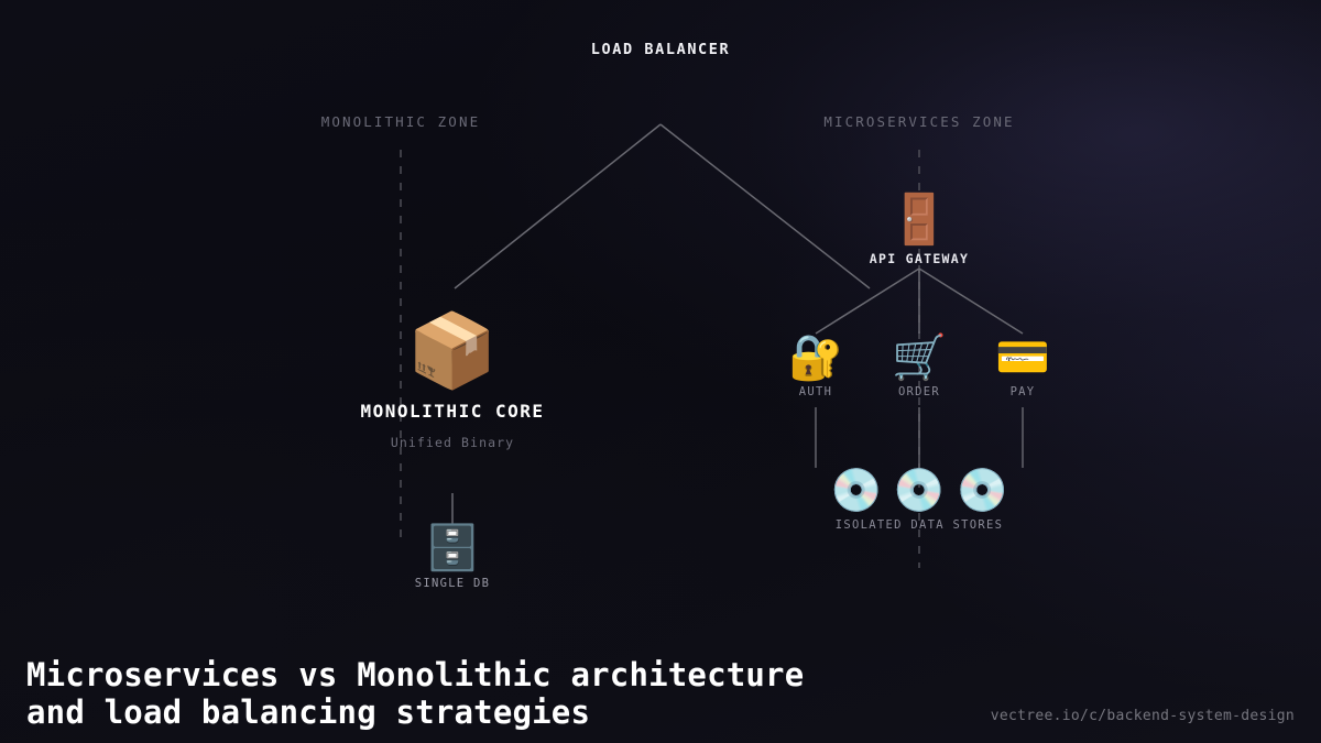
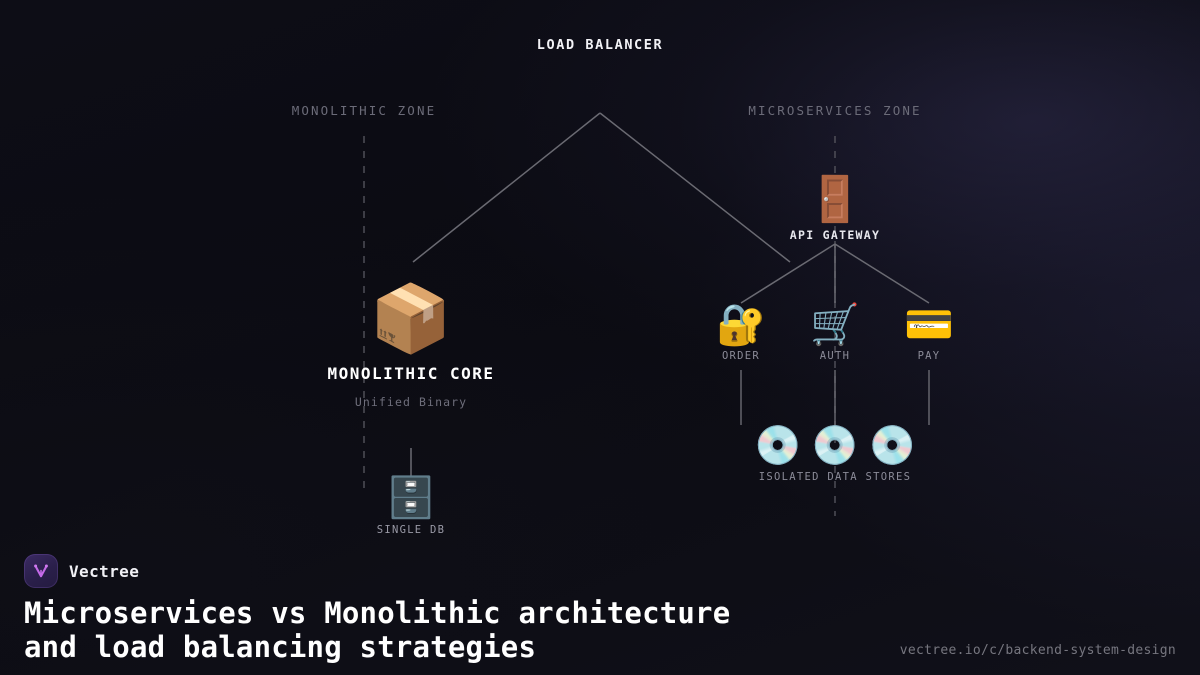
  MONOLITHIC ZONE
  MICROSERVICES ZONE
  LOAD BALANCER
  🚪
  API GATEWAY
  📦
  MONOLITHIC CORE
  Unified Binary
  🔐
- AUTH
+ ORDER
  🛒
- ORDER
+ AUTH
  💳
  PAY
  💿
  💿
  💿
  ISOLATED DATA STORES
  🗄️
  SINGLE DB
+ Vectree
  Microservices vs Monolithic architecture
  and load balancing strategies
  vectree.io/c/backend-system-design
